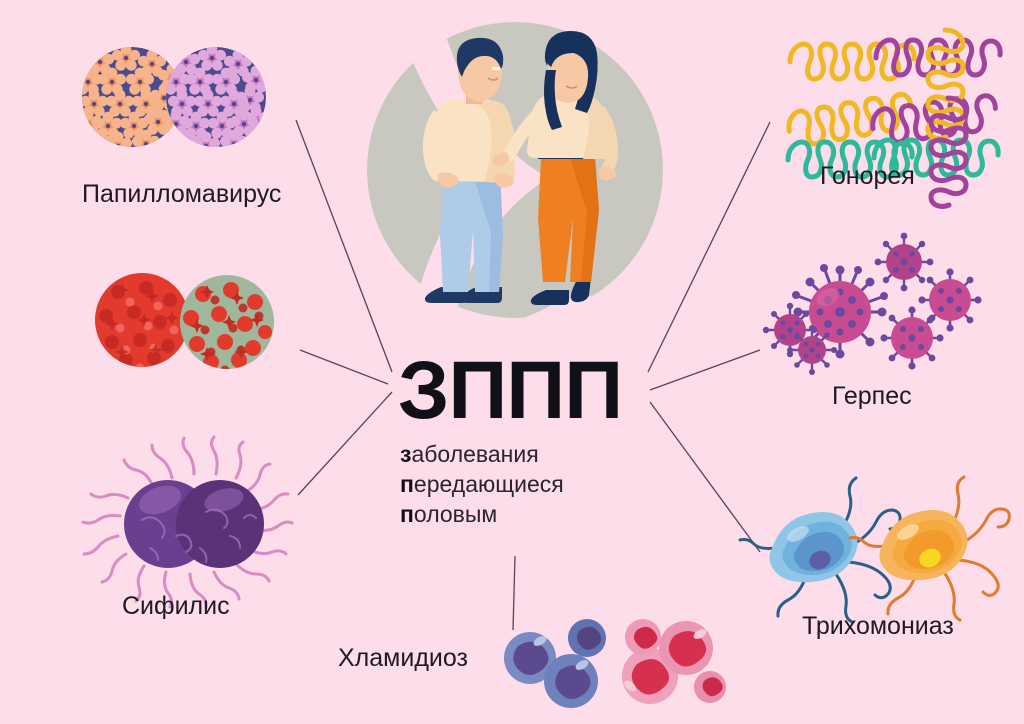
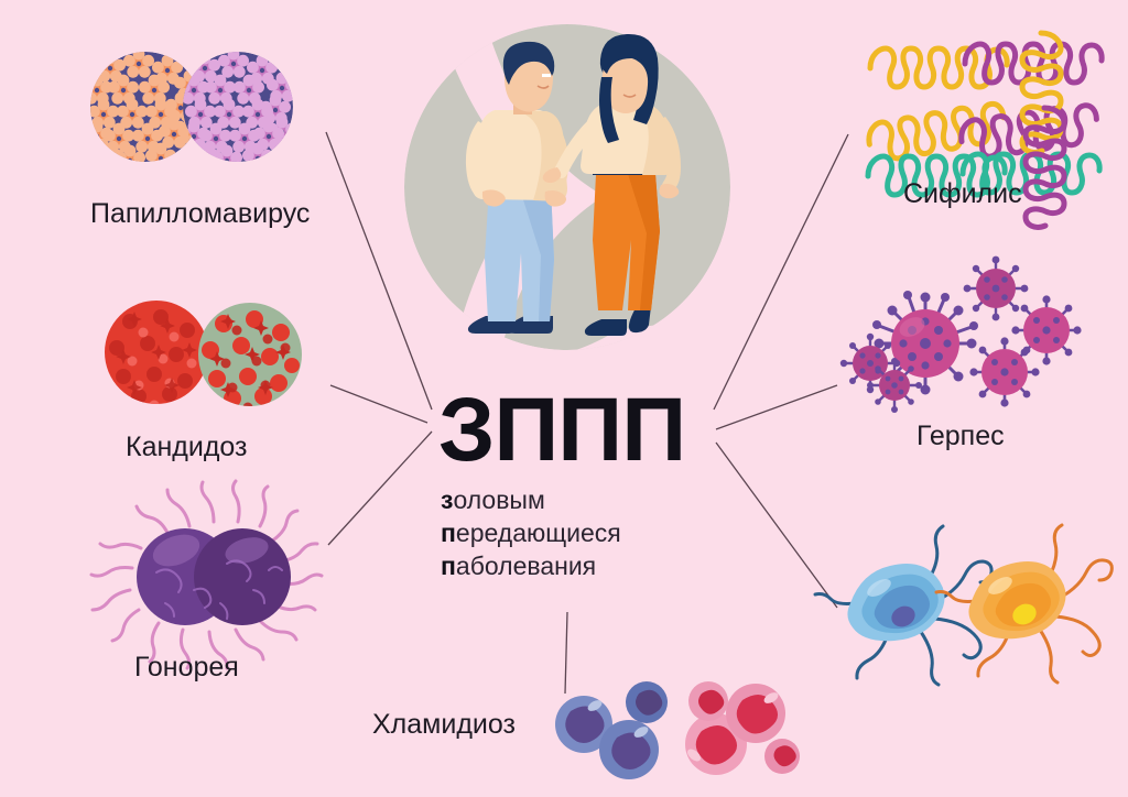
  ЗППП
- заболевания
+ золовым
  передающиеся
- половым
+ паболевания
  Папилломавирус
+ Кандидоз
- Сифилис
+ Гонорея
  Хламидиоз
- Трихомониаз
  Герпес
- Гонорея
+ Сифилис
